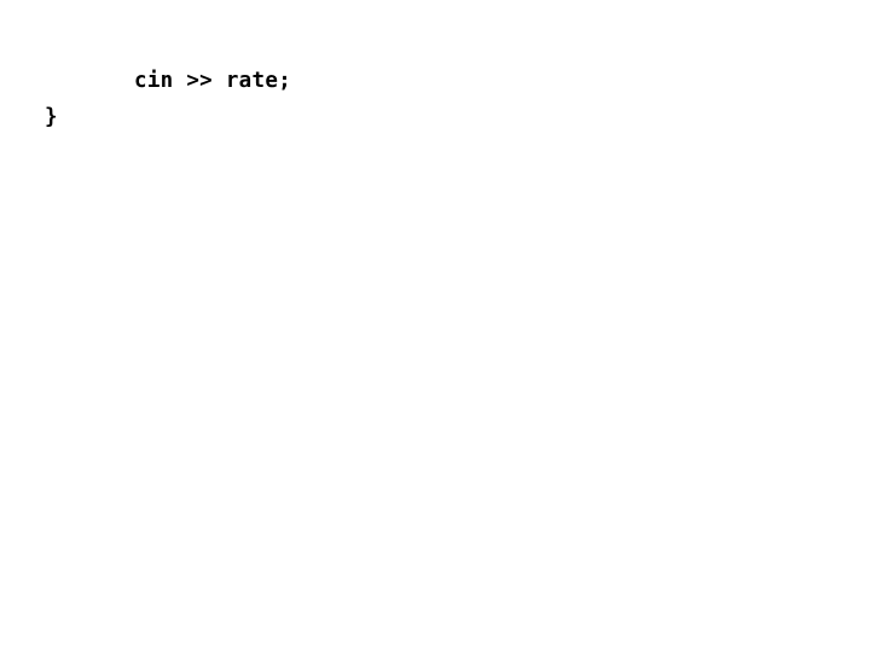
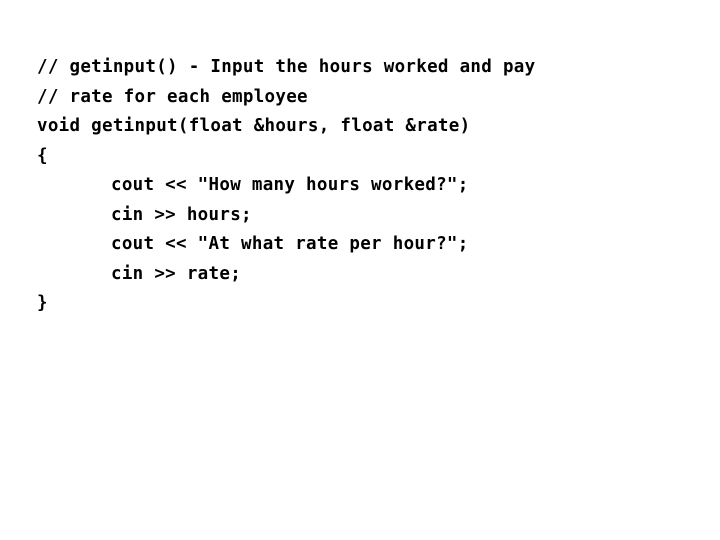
+ // getinput() - Input the hours worked and pay
+ // rate for each employee
+ void getinput(float &hours, float &rate)
+ {
+ cout << "How many hours worked?";
+ cin >> hours;
+ cout << "At what rate per hour?";
  cin >> rate;
  }
